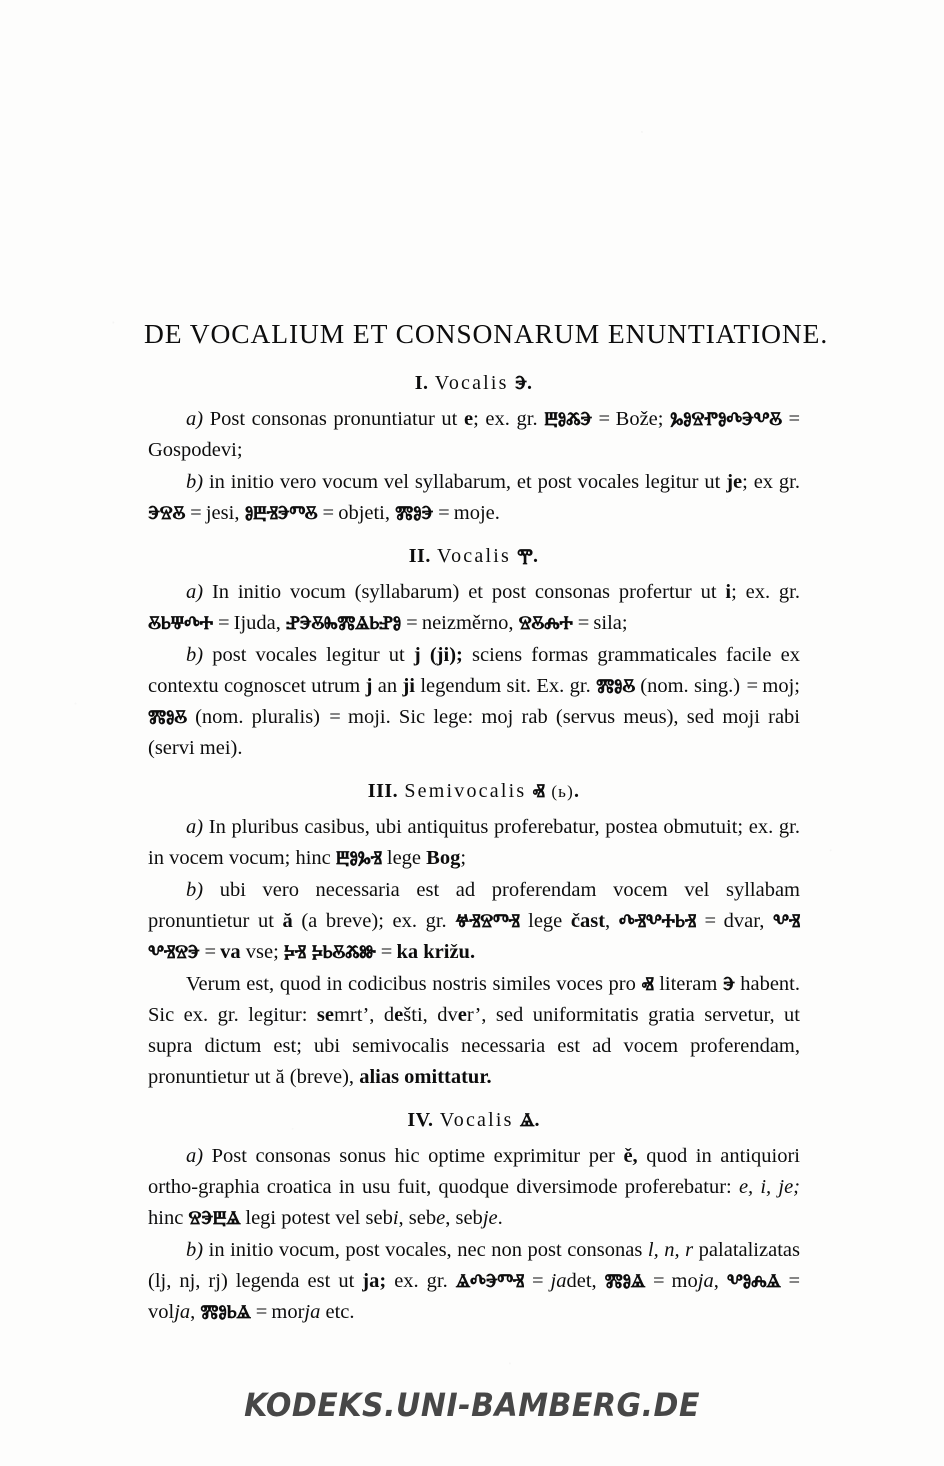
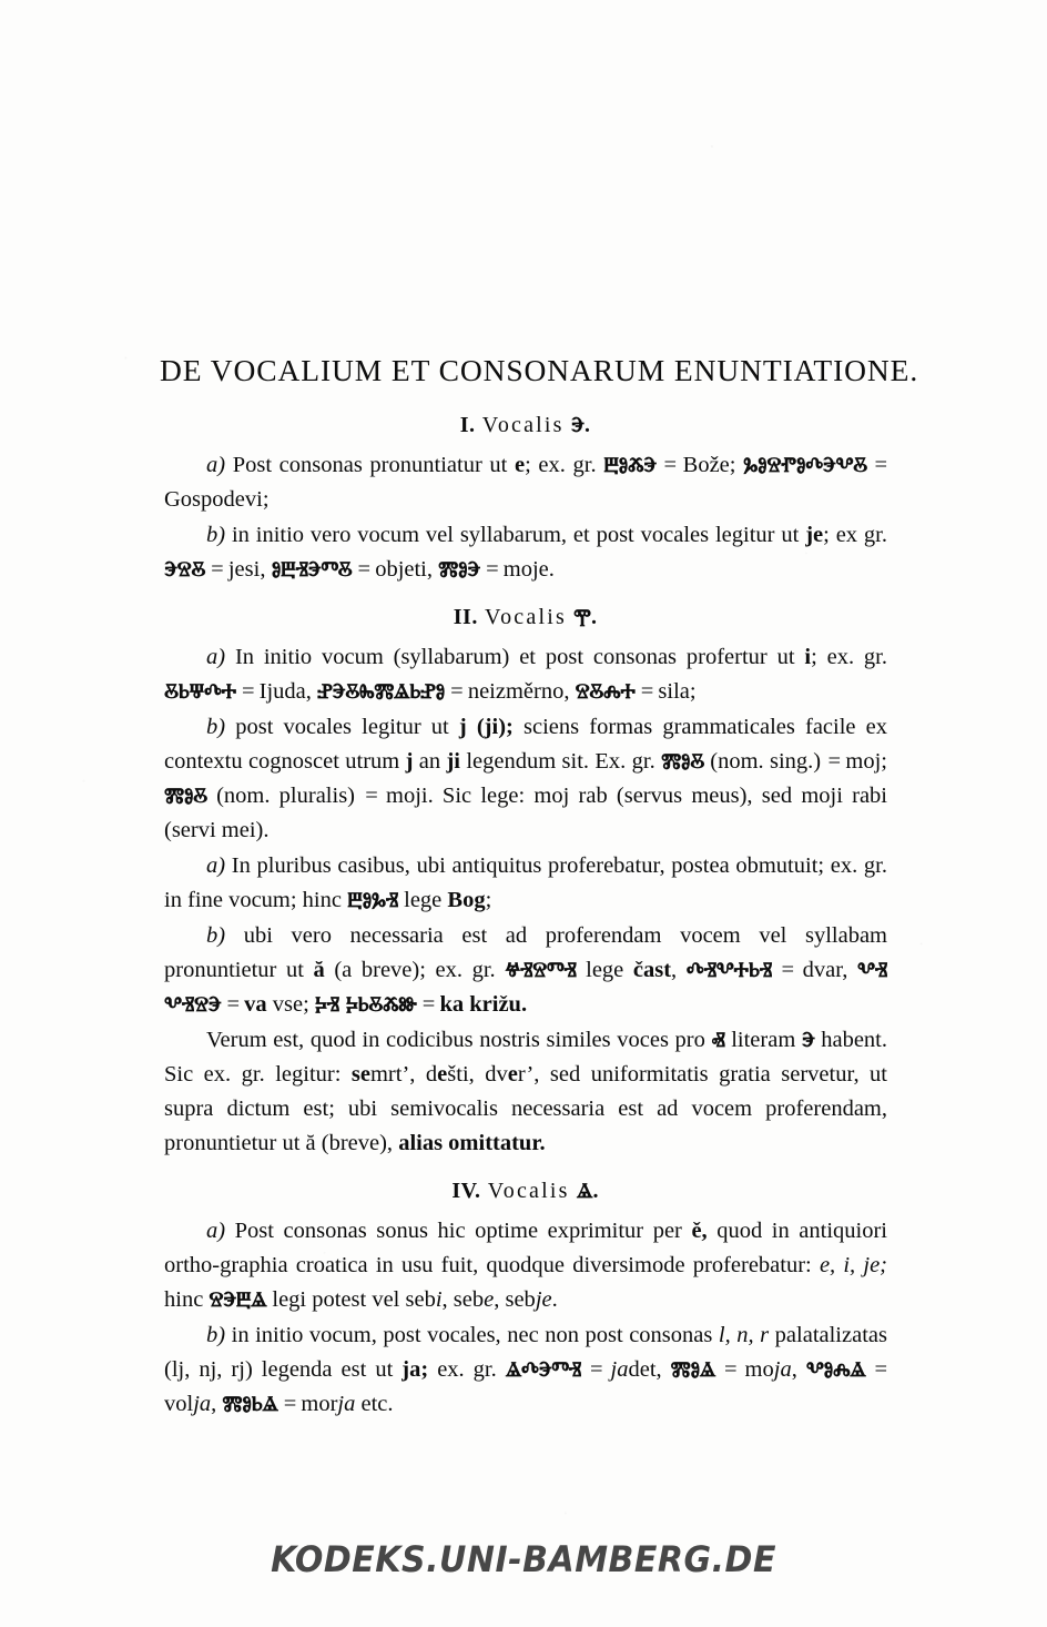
  DE VOCALIUM ET CONSONARUM ENUNTIATIONE.
  I. Vocalis Ⰵ.
  a) Post consonas pronuntiatur ut e; ex. gr. ⰁⰑⰆⰅ = Bože; ⰃⰑⰔⰒⰑⰄⰅⰂⰋ = Gospodevi;
  b) in initio vero vocum vel syllabarum, et post vocales legitur ut je; ex gr. ⰅⰔⰋ = jesi, ⰑⰁⰠⰅⰕⰋ = objeti, ⰏⰑⰅ = moje.
  II. Vocalis Ⰹ.
  a) In initio vocum (syllabarum) et post consonas profertur ut i; ex. gr. ⰋⰓⰛⰄⰀ = Ijuda, ⰐⰅⰋⰈⰏⰡⰓⰐⰑ = neizměrno, ⰔⰋⰎⰀ = sila;
  b) post vocales legitur ut j (ji); sciens formas grammaticales facile ex contextu cognoscet utrum j an ji legendum sit. Ex. gr. ⰏⰑⰋ (nom. sing.) = moj; ⰏⰑⰋ (nom. pluralis) = moji. Sic lege: moj rab (servus meus), sed moji rabi (servi mei).
- III. Semivocalis Ⱏ (ь).
- a) In pluribus casibus, ubi antiquitus proferebatur, postea obmutuit; ex. gr. in vocem vocum; hinc ⰁⰑⰃⰠ lege Bog;
+ a) In pluribus casibus, ubi antiquitus proferebatur, postea obmutuit; ex. gr. in fine vocum; hinc ⰁⰑⰃⰠ lege Bog;
  b) ubi vero necessaria est ad proferendam vocem vel syllabam pronuntietur ut ă (a breve); ex. gr. ⰝⰠⰔⰕⰠ lege čast, ⰄⰠⰂⰀⰓⰠ = dvar, ⰂⰠ ⰂⰠⰔⰅ = va vse; ⰍⰠ ⰍⰓⰋⰆⰖ = ka križu.
  Verum est, quod in codicibus nostris similes voces pro Ⱏ literam Ⰵ habent. Sic ex. gr. legitur: semrt’, dešti, dver’, sed uniformitatis gratia servetur, ut supra dictum est; ubi semivocalis necessaria est ad vocem proferendam, pronuntietur ut ă (breve), alias omittatur.
  IV. Vocalis Ⱑ.
  a) Post consonas sonus hic optime exprimitur per ě, quod in antiquiori ortho-graphia croatica in usu fuit, quodque diversimode proferebatur: e, i, je; hinc ⰔⰅⰁⰡ legi potest vel sebi, sebe, sebje.
  b) in initio vocum, post vocales, nec non post consonas l, n, r palatalizatas (lj, nj, rj) legenda est ut ja; ex. gr. ⰡⰄⰅⰕⰠ = jadet, ⰏⰑⰡ = moja, ⰂⰑⰎⰡ = volja, ⰏⰑⰓⰡ = morja etc.
  KODEKS.UNI-BAMBERG.DE
